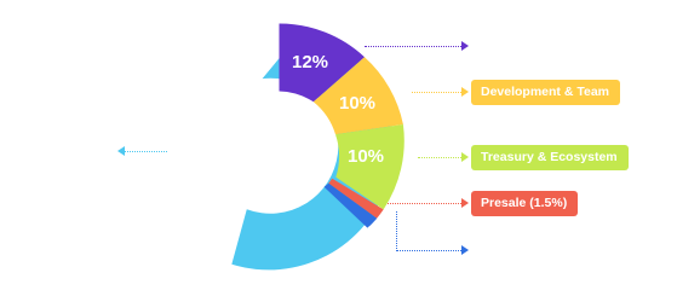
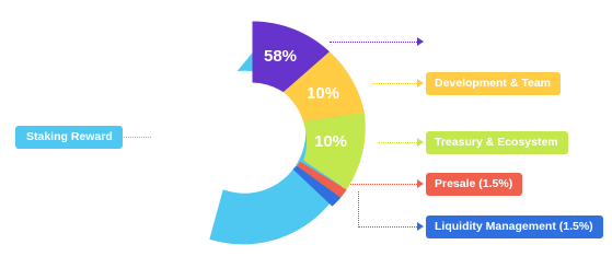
- 12%
+ 58%
  10%
  10%
+ Staking Reward
  Development & Team
  Treasury & Ecosystem
  Presale (1.5%)
+ Liquidity Management (1.5%)
